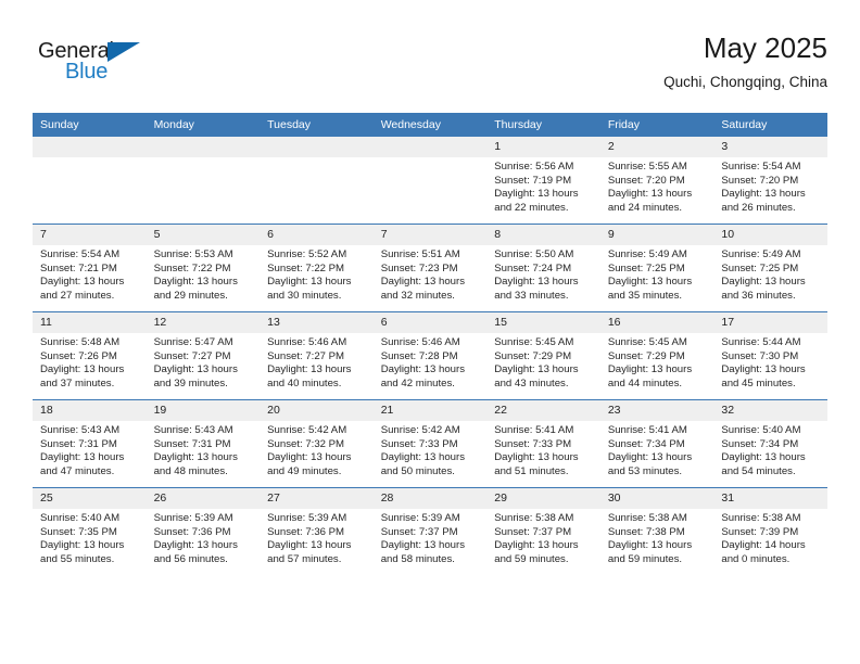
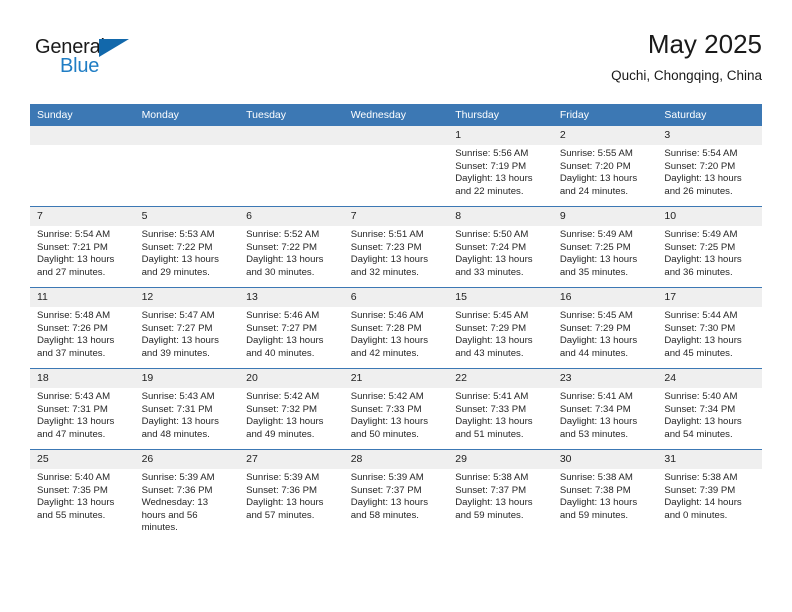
  General
  Blue
  May 2025
  Quchi, Chongqing, China
  Sunday	Monday	Tuesday	Wednesday	Thursday	Friday	Saturday
  				1Sunrise: 5:56 AMSunset: 7:19 PMDaylight: 13 hours and 22 minutes.	2Sunrise: 5:55 AMSunset: 7:20 PMDaylight: 13 hours and 24 minutes.	3Sunrise: 5:54 AMSunset: 7:20 PMDaylight: 13 hours and 26 minutes.
  7Sunrise: 5:54 AMSunset: 7:21 PMDaylight: 13 hours and 27 minutes.	5Sunrise: 5:53 AMSunset: 7:22 PMDaylight: 13 hours and 29 minutes.	6Sunrise: 5:52 AMSunset: 7:22 PMDaylight: 13 hours and 30 minutes.	7Sunrise: 5:51 AMSunset: 7:23 PMDaylight: 13 hours and 32 minutes.	8Sunrise: 5:50 AMSunset: 7:24 PMDaylight: 13 hours and 33 minutes.	9Sunrise: 5:49 AMSunset: 7:25 PMDaylight: 13 hours and 35 minutes.	10Sunrise: 5:49 AMSunset: 7:25 PMDaylight: 13 hours and 36 minutes.
  11Sunrise: 5:48 AMSunset: 7:26 PMDaylight: 13 hours and 37 minutes.	12Sunrise: 5:47 AMSunset: 7:27 PMDaylight: 13 hours and 39 minutes.	13Sunrise: 5:46 AMSunset: 7:27 PMDaylight: 13 hours and 40 minutes.	6Sunrise: 5:46 AMSunset: 7:28 PMDaylight: 13 hours and 42 minutes.	15Sunrise: 5:45 AMSunset: 7:29 PMDaylight: 13 hours and 43 minutes.	16Sunrise: 5:45 AMSunset: 7:29 PMDaylight: 13 hours and 44 minutes.	17Sunrise: 5:44 AMSunset: 7:30 PMDaylight: 13 hours and 45 minutes.
- 18Sunrise: 5:43 AMSunset: 7:31 PMDaylight: 13 hours and 47 minutes.	19Sunrise: 5:43 AMSunset: 7:31 PMDaylight: 13 hours and 48 minutes.	20Sunrise: 5:42 AMSunset: 7:32 PMDaylight: 13 hours and 49 minutes.	21Sunrise: 5:42 AMSunset: 7:33 PMDaylight: 13 hours and 50 minutes.	22Sunrise: 5:41 AMSunset: 7:33 PMDaylight: 13 hours and 51 minutes.	23Sunrise: 5:41 AMSunset: 7:34 PMDaylight: 13 hours and 53 minutes.	32Sunrise: 5:40 AMSunset: 7:34 PMDaylight: 13 hours and 54 minutes.
+ 18Sunrise: 5:43 AMSunset: 7:31 PMDaylight: 13 hours and 47 minutes.	19Sunrise: 5:43 AMSunset: 7:31 PMDaylight: 13 hours and 48 minutes.	20Sunrise: 5:42 AMSunset: 7:32 PMDaylight: 13 hours and 49 minutes.	21Sunrise: 5:42 AMSunset: 7:33 PMDaylight: 13 hours and 50 minutes.	22Sunrise: 5:41 AMSunset: 7:33 PMDaylight: 13 hours and 51 minutes.	23Sunrise: 5:41 AMSunset: 7:34 PMDaylight: 13 hours and 53 minutes.	24Sunrise: 5:40 AMSunset: 7:34 PMDaylight: 13 hours and 54 minutes.
- 25Sunrise: 5:40 AMSunset: 7:35 PMDaylight: 13 hours and 55 minutes.	26Sunrise: 5:39 AMSunset: 7:36 PMDaylight: 13 hours and 56 minutes.	27Sunrise: 5:39 AMSunset: 7:36 PMDaylight: 13 hours and 57 minutes.	28Sunrise: 5:39 AMSunset: 7:37 PMDaylight: 13 hours and 58 minutes.	29Sunrise: 5:38 AMSunset: 7:37 PMDaylight: 13 hours and 59 minutes.	30Sunrise: 5:38 AMSunset: 7:38 PMDaylight: 13 hours and 59 minutes.	31Sunrise: 5:38 AMSunset: 7:39 PMDaylight: 14 hours and 0 minutes.
+ 25Sunrise: 5:40 AMSunset: 7:35 PMDaylight: 13 hours and 55 minutes.	26Sunrise: 5:39 AMSunset: 7:36 PMWednesday: 13 hours and 56 minutes.	27Sunrise: 5:39 AMSunset: 7:36 PMDaylight: 13 hours and 57 minutes.	28Sunrise: 5:39 AMSunset: 7:37 PMDaylight: 13 hours and 58 minutes.	29Sunrise: 5:38 AMSunset: 7:37 PMDaylight: 13 hours and 59 minutes.	30Sunrise: 5:38 AMSunset: 7:38 PMDaylight: 13 hours and 59 minutes.	31Sunrise: 5:38 AMSunset: 7:39 PMDaylight: 14 hours and 0 minutes.
